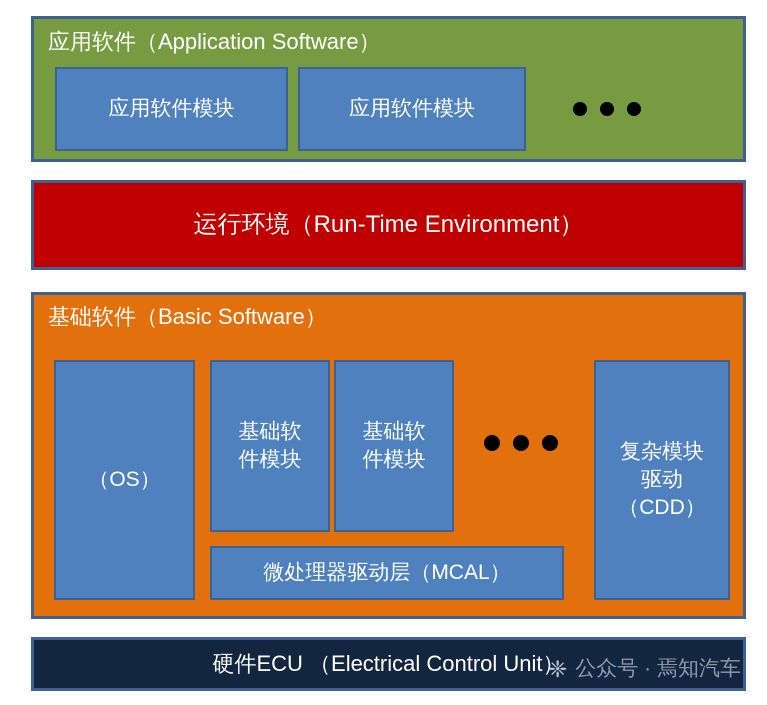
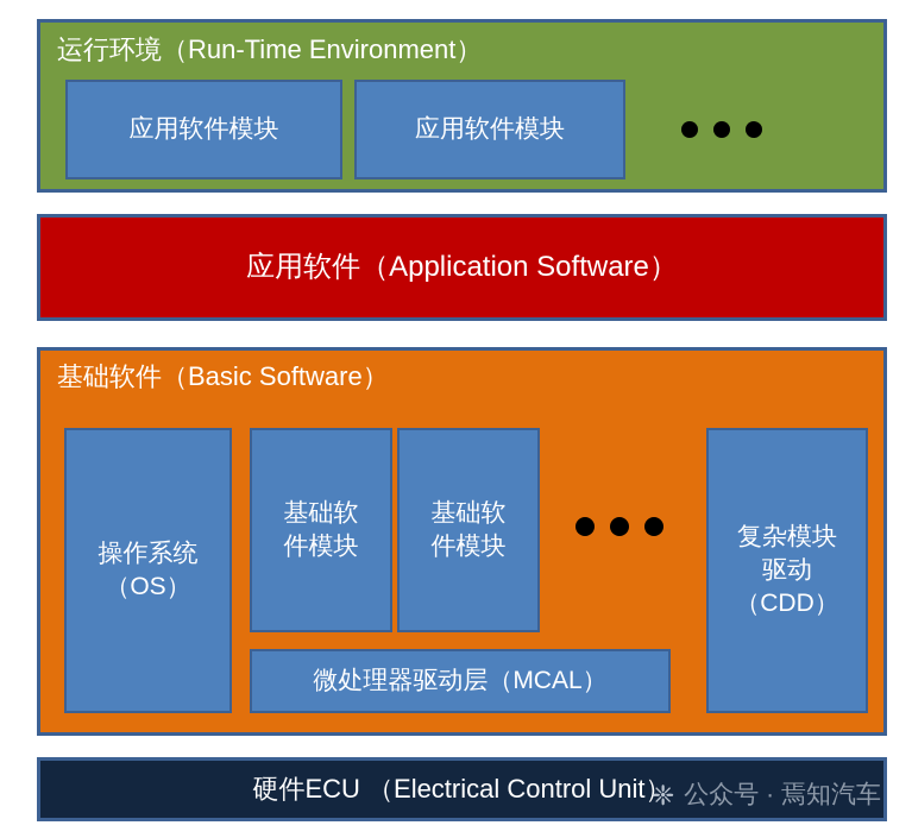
- 应用软件（Application Software）
+ 运行环境（Run-Time Environment）
  应用软件模块
  应用软件模块
- 运行环境（Run-Time Environment）
+ 应用软件（Application Software）
  基础软件（Basic Software）
+ 操作系统
  （OS）
  基础软
  件模块
  基础软
  件模块
  复杂模块
  驱动
  （CDD）
  微处理器驱动层（MCAL）
  硬件ECU （Electrical Control Unit）
  ❈
  公众号 · 焉知汽车
